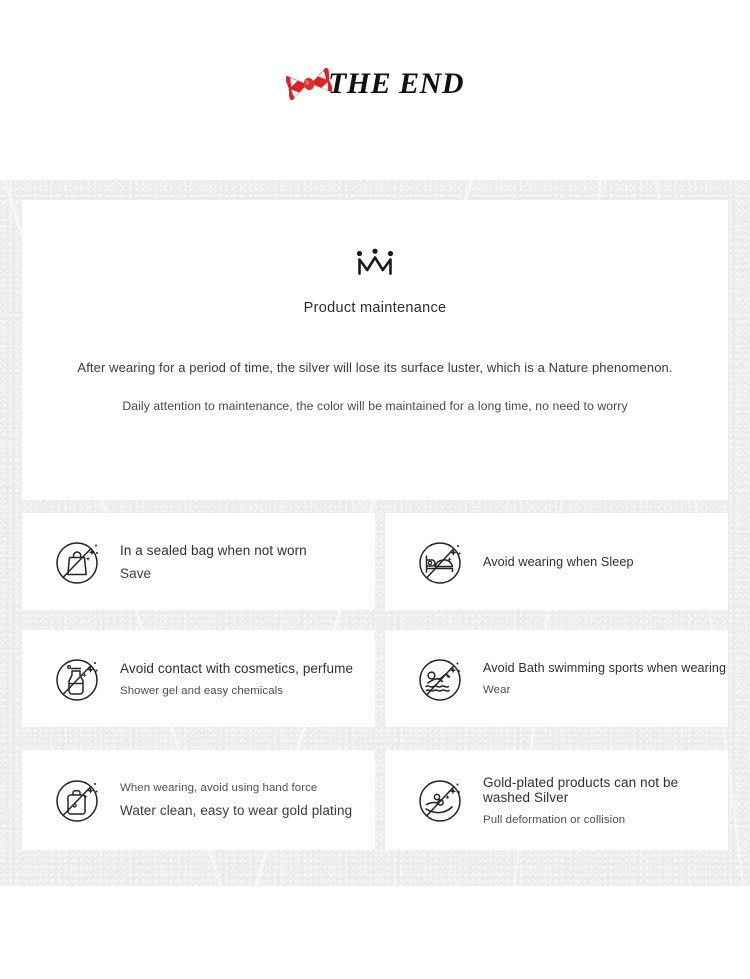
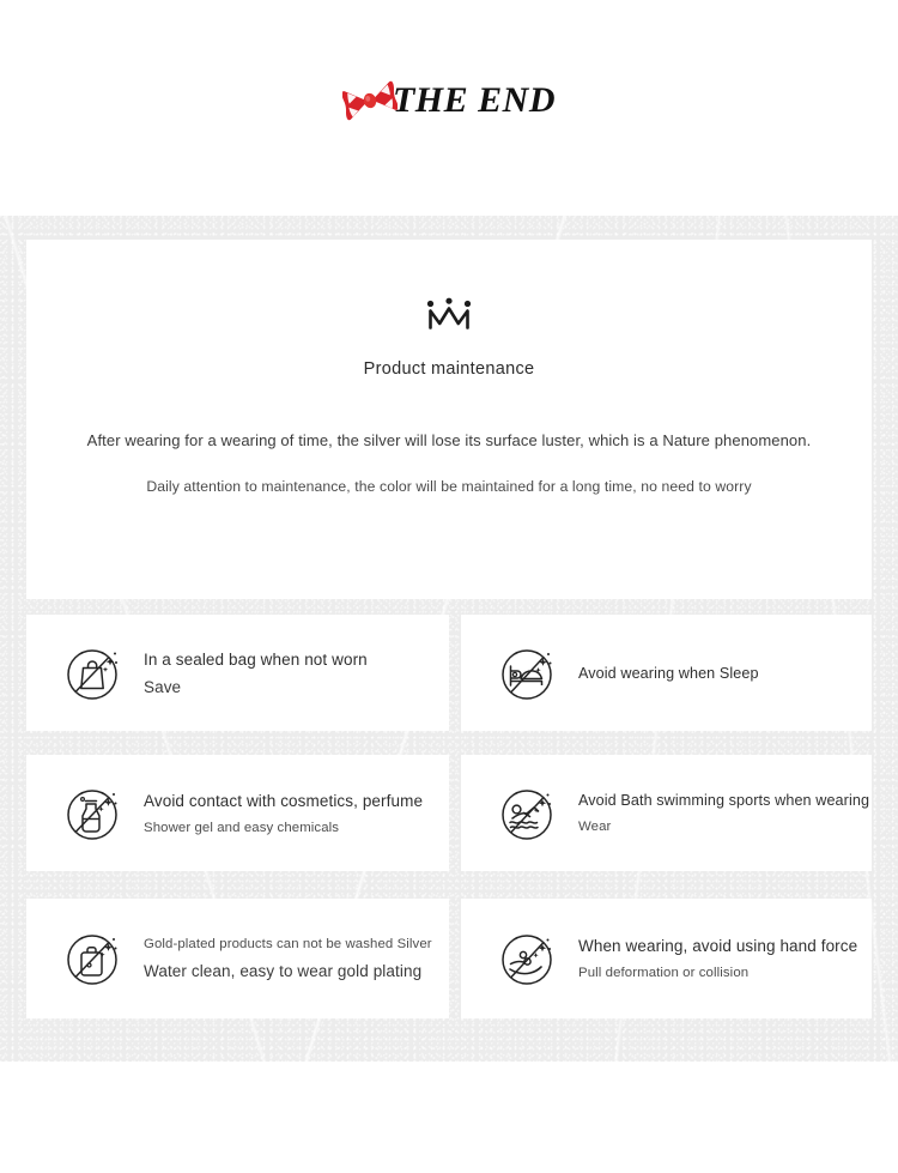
  THE END
  Product maintenance
- After wearing for a period of time, the silver will lose its surface luster, which is a Nature phenomenon.
+ After wearing for a wearing of time, the silver will lose its surface luster, which is a Nature phenomenon.
  Daily attention to maintenance, the color will be maintained for a long time, no need to worry
  In a sealed bag when not worn
  Save
  Avoid wearing when Sleep
  Avoid contact with cosmetics, perfume
  Shower gel and easy chemicals
  Avoid Bath swimming sports when wearing
  Wear
- When wearing, avoid using hand force
+ Gold-plated products can not be washed Silver
  Water clean, easy to wear gold plating
- Gold-plated products can not be washed Silver
+ When wearing, avoid using hand force
  Pull deformation or collision
